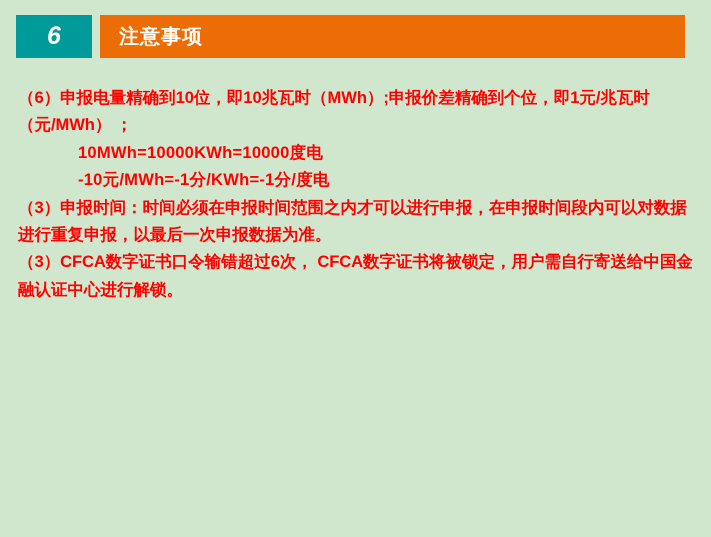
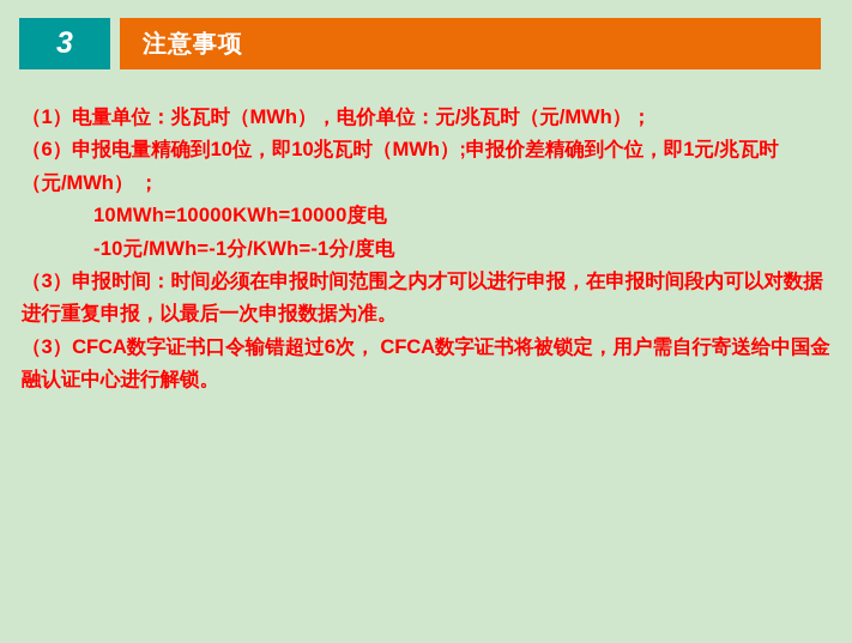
- 6
+ 3
  注意事项
+ （1）电量单位：兆瓦时（MWh），电价单位：元/兆瓦时（元/MWh）；
  （6）申报电量精确到10位，即10兆瓦时（MWh）;申报价差精确到个位，即1元/兆瓦时（元/MWh） ；
  10MWh=10000KWh=10000度电
  -10元/MWh=-1分/KWh=-1分/度电
  （3）申报时间：时间必须在申报时间范围之内才可以进行申报，在申报时间段内可以对数据进行重复申报，以最后一次申报数据为准。
  （3）CFCA数字证书口令输错超过6次， CFCA数字证书将被锁定，用户需自行寄送给中国金融认证中心进行解锁。
